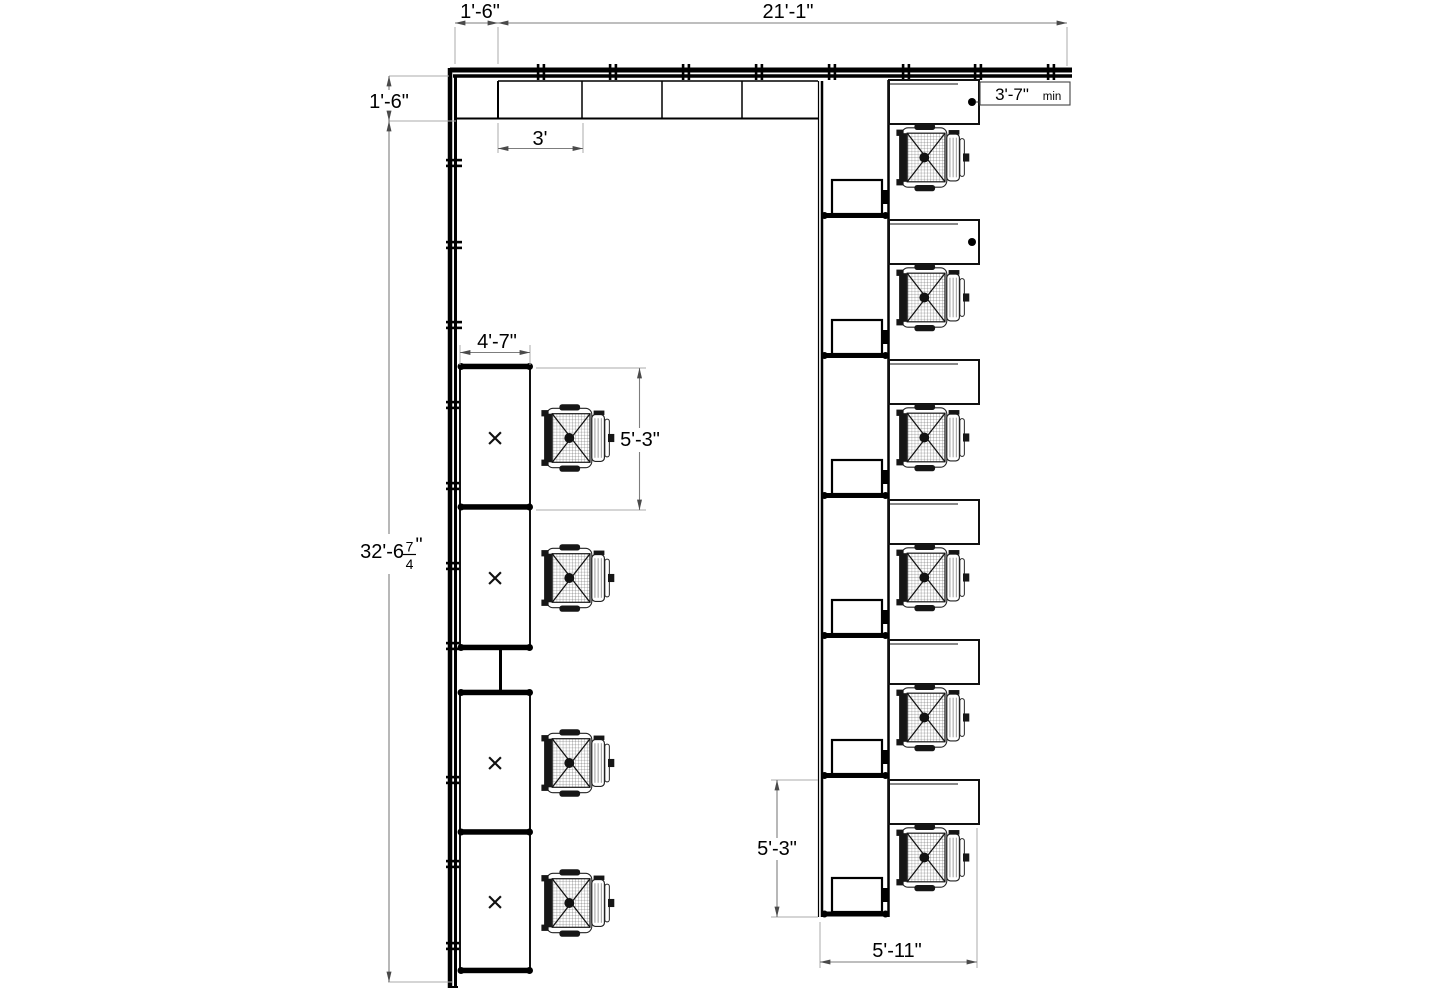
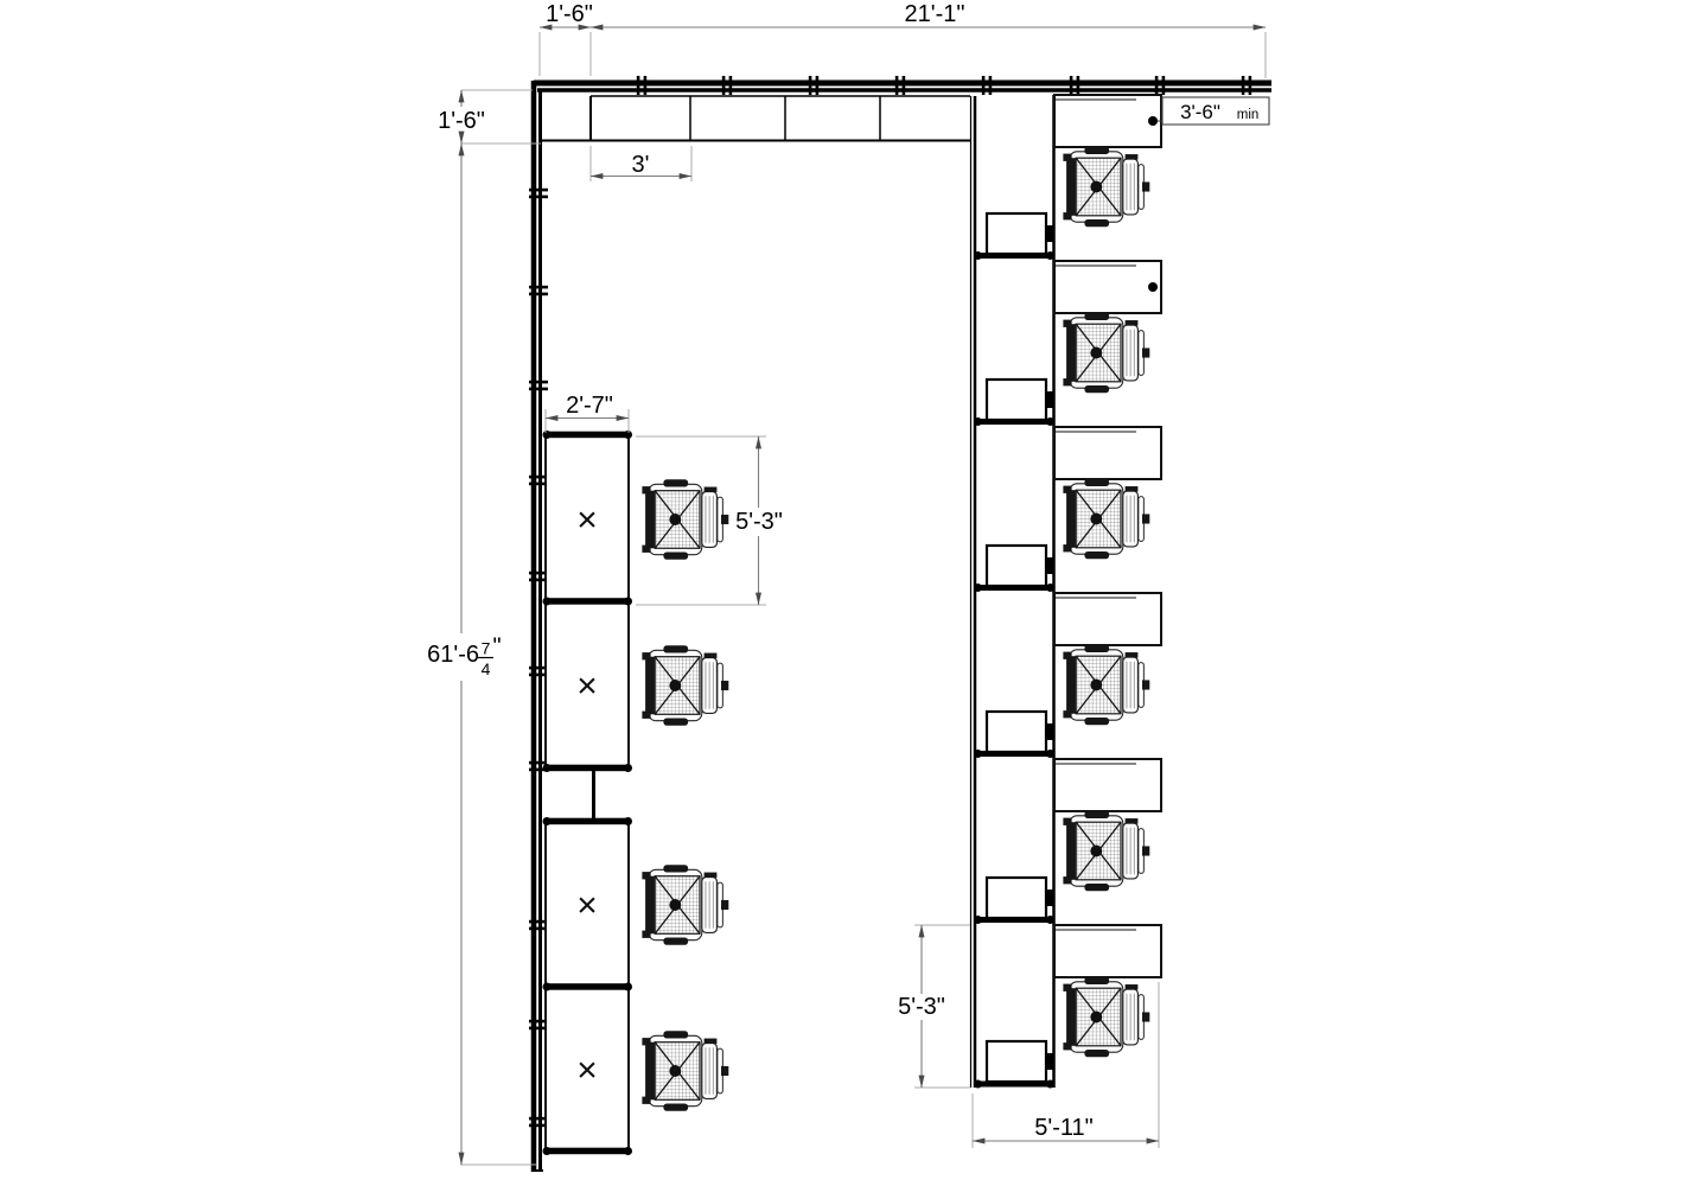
  ×
  ×
  ×
  ×
  1'-6"
  21'-1"
  1'-6"
- 32'-6
+ 61'-6
  7
  4
  "
  3'
- 4'-7"
+ 2'-7"
  5'-3"
  5'-3"
  5'-11"
- 3'-7"
+ 3'-6"
  min
